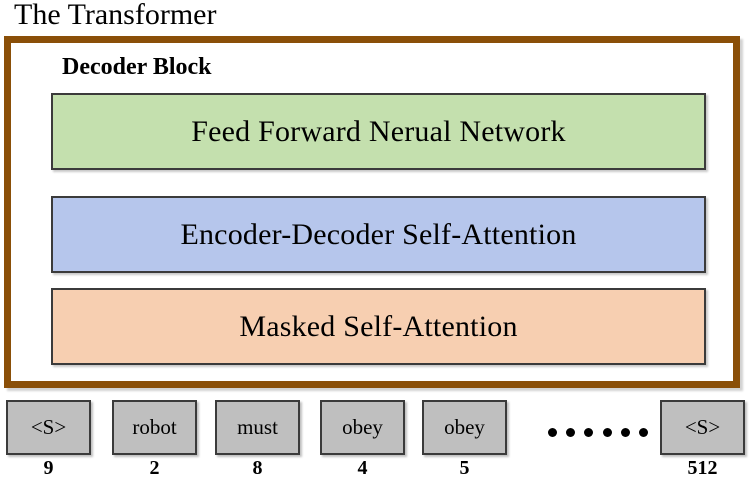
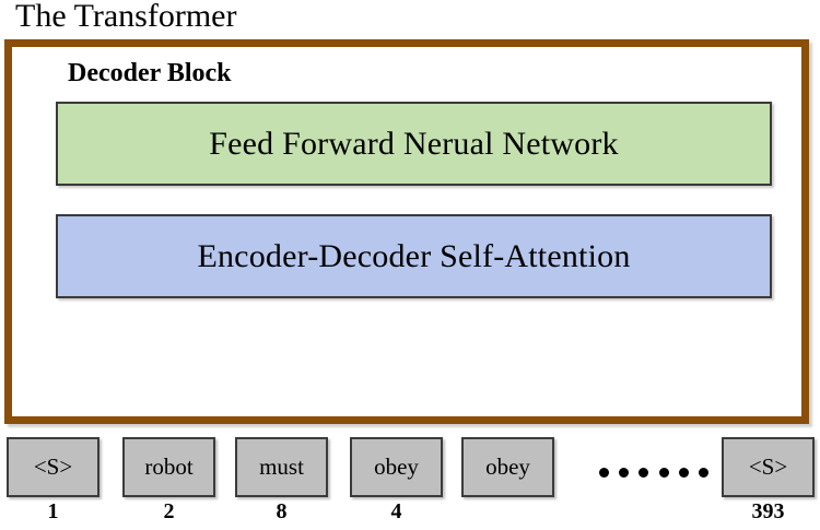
  The Transformer
  Decoder Block
  Feed Forward Nerual Network
  Encoder-Decoder Self-Attention
- Masked Self-Attention
  <S>
- 9
+ 1
  robot
  2
  must
  8
  obey
  4
  obey
- 5
  <S>
- 512
+ 393
